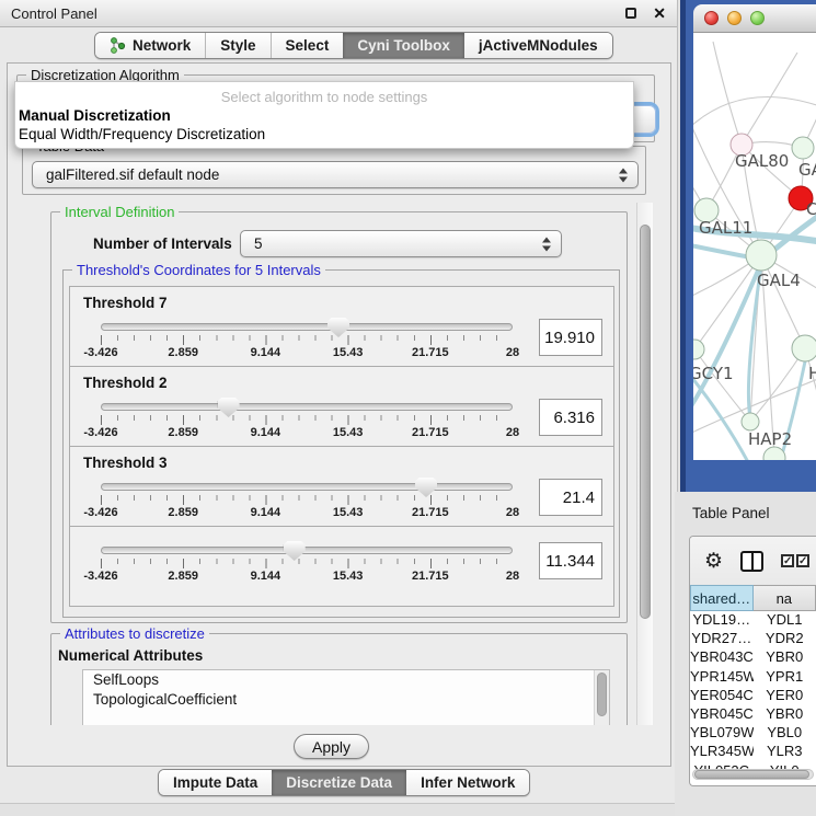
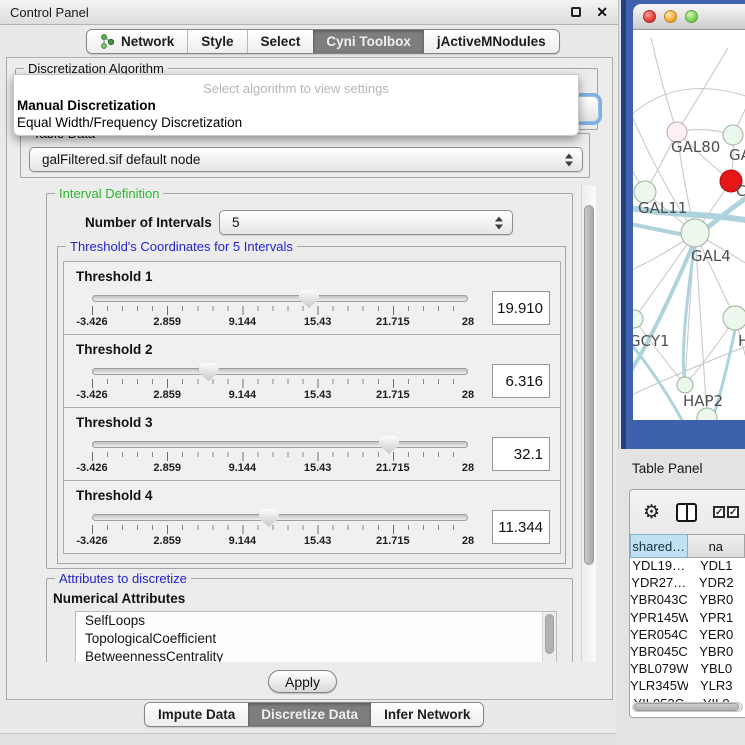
  Control Panel
  ✕
  Network
  Style
  Select
  Cyni Toolbox
  jActiveMNodules
  Discretization Algorithm
- Select algorithm to node settings
+ Select algorithm to view settings
  Manual Discretization
  Equal Width/Frequency Discretization
  galFiltered.sif default node
  Interval Definition
  Number of Intervals
  5
  Threshold's Coordinates for 5 Intervals
- Threshold 7
+ Threshold 1
  -3.426
  2.859
  9.144
  15.43
  21.715
  28
  19.910
  Threshold 2
  -3.426
  2.859
  9.144
  15.43
  21.715
  28
  6.316
  Threshold 3
  -3.426
  2.859
  9.144
  15.43
  21.715
  28
- 21.4
+ 32.1
+ Threshold 4
  -3.426
  2.859
  9.144
  15.43
  21.715
  28
  11.344
  Attributes to discretize
  Numerical Attributes
  SelfLoops
  TopologicalCoefficient
+ BetweennessCentrality
  Apply
  Impute Data
  Discretize Data
  Infer Network
  GAL80
  C
  GAL11
  GAL4
  GCY1
  H
  HAP2
  Table Panel
  ⚙
  ✓
  ✓
  shared…
  na
  YDL19…
  YDL1
  YDR27…
  YDR2
  YBR043C
  YBR0
  YPR145W
  YPR1
  YER054C
  YER0
  YBR045C
  YBR0
  YBL079W
  YBL0
  YLR345W
  YLR3
